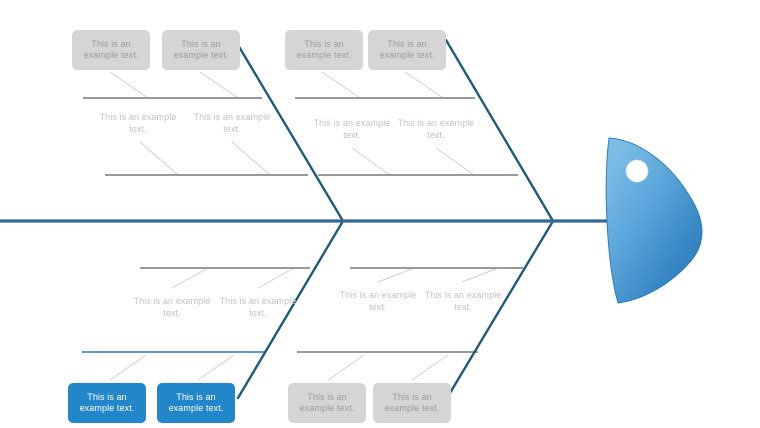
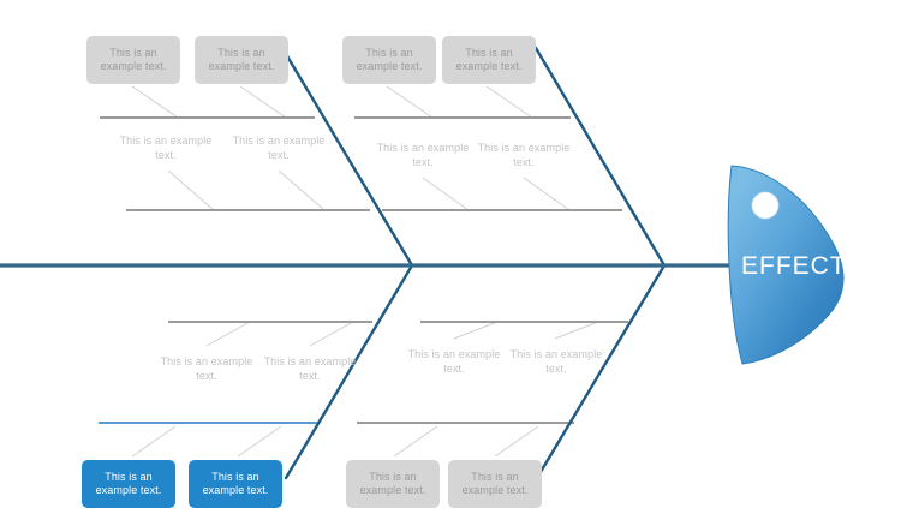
+ EFFECT
  This is an example text.
  This is an example text.
  This is an example text.
  This is an example text.
  This is an example text.
  This is an example text.
  This is an example text.
  This is an example text.
  This is an example text.
  This is an example text.
  This is an example text.
  This is an example text.
  This is an example text.
  This is an example text.
  This is an example text.
  This is an example text.
